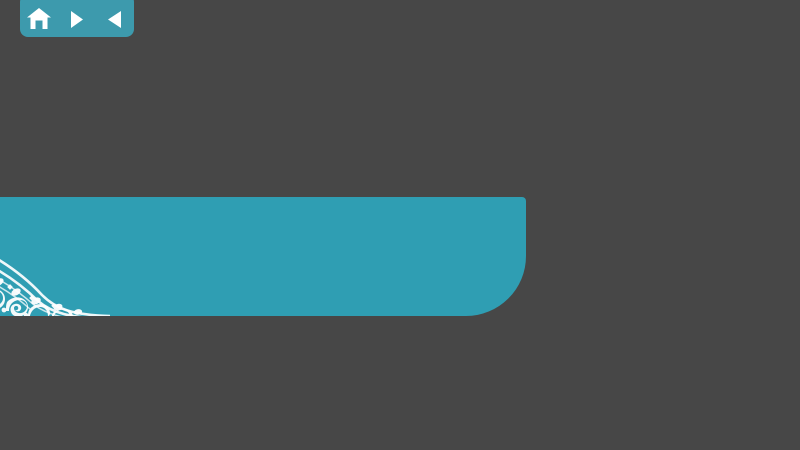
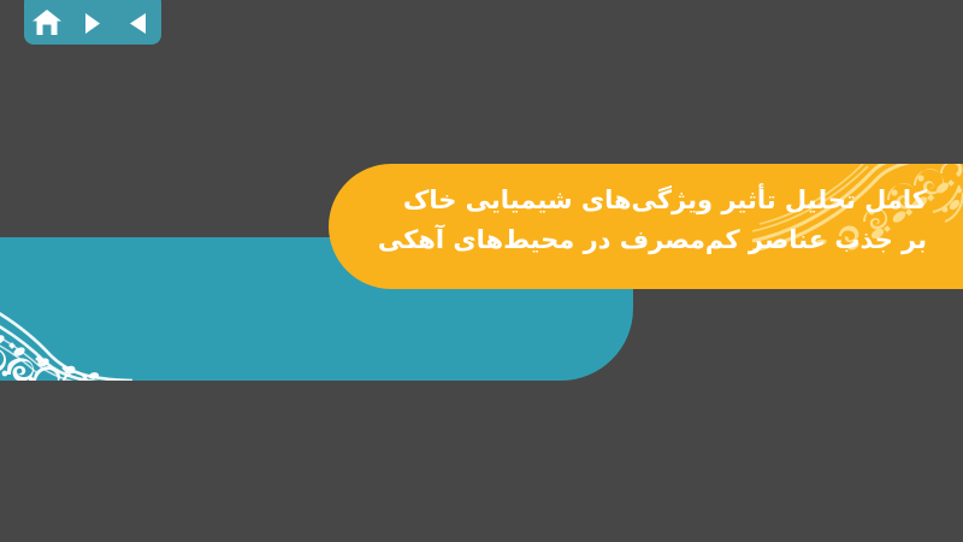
+ کامل تحلیل تأثیر ویژگی‌های شیمیایی خاک
+ بر جذب عناصر کم‌مصرف در محیط‌های آهکی
